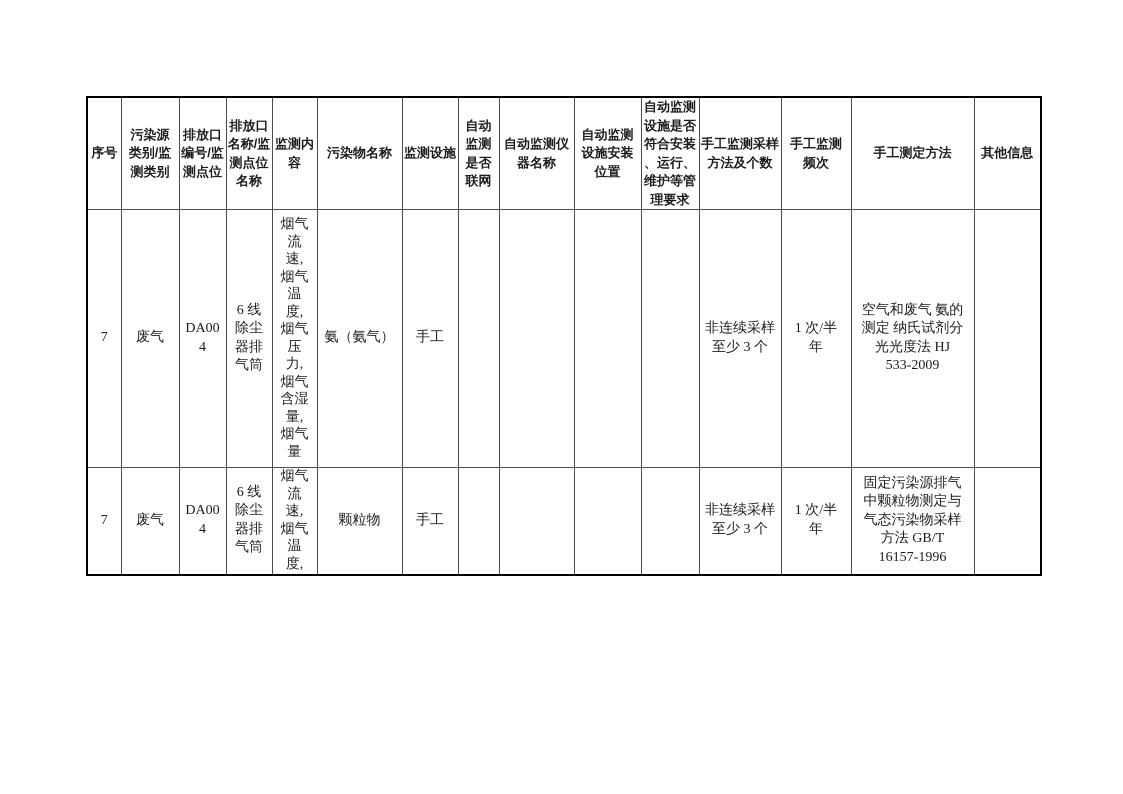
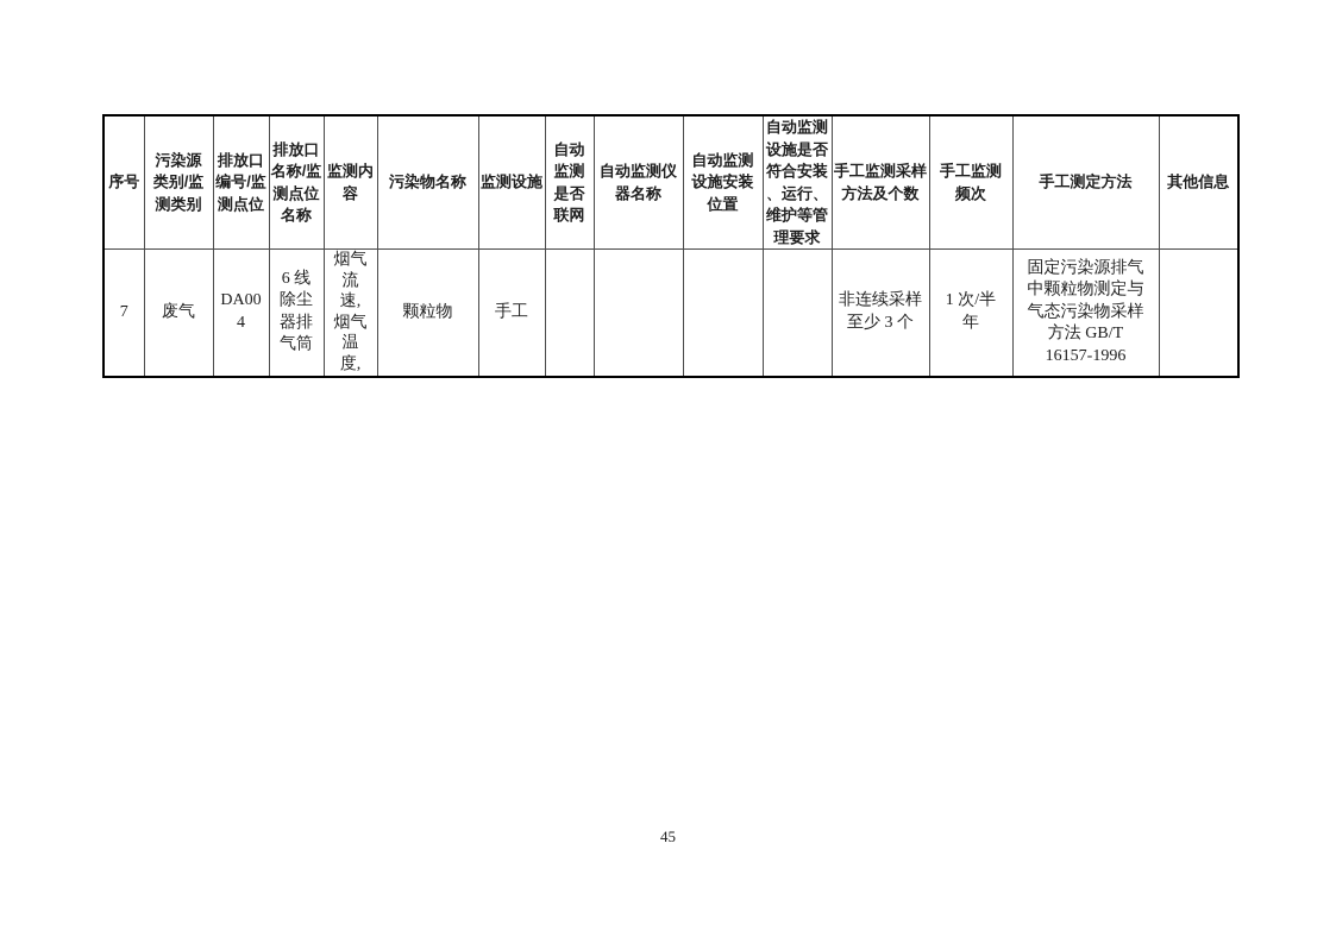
  序号	污染源类别/监测类别	排放口编号/监测点位	排放口名称/监测点位名称	监测内容	污染物名称	监测设施	自动监测是否联网	自动监测仪器名称	自动监测设施安装位置	自动监测设施是否符合安装、运行、维护等管理要求	手工监测采样方法及个数	手工监测频次	手工测定方法	其他信息
- 7	废气	DA004	6 线除尘器排气筒	烟气流速,烟气温度,烟气压力,烟气含湿量,烟气量	氨（氨气）	手工					非连续采样至少 3 个	1 次/半年	空气和废气 氨的测定 纳氏试剂分光光度法 HJ 533-2009
  7	废气	DA004	6 线除尘器排气筒	烟气流速,烟气温度,	颗粒物	手工					非连续采样至少 3 个	1 次/半年	固定污染源排气中颗粒物测定与气态污染物采样方法 GB/T 16157-1996
+ 45
